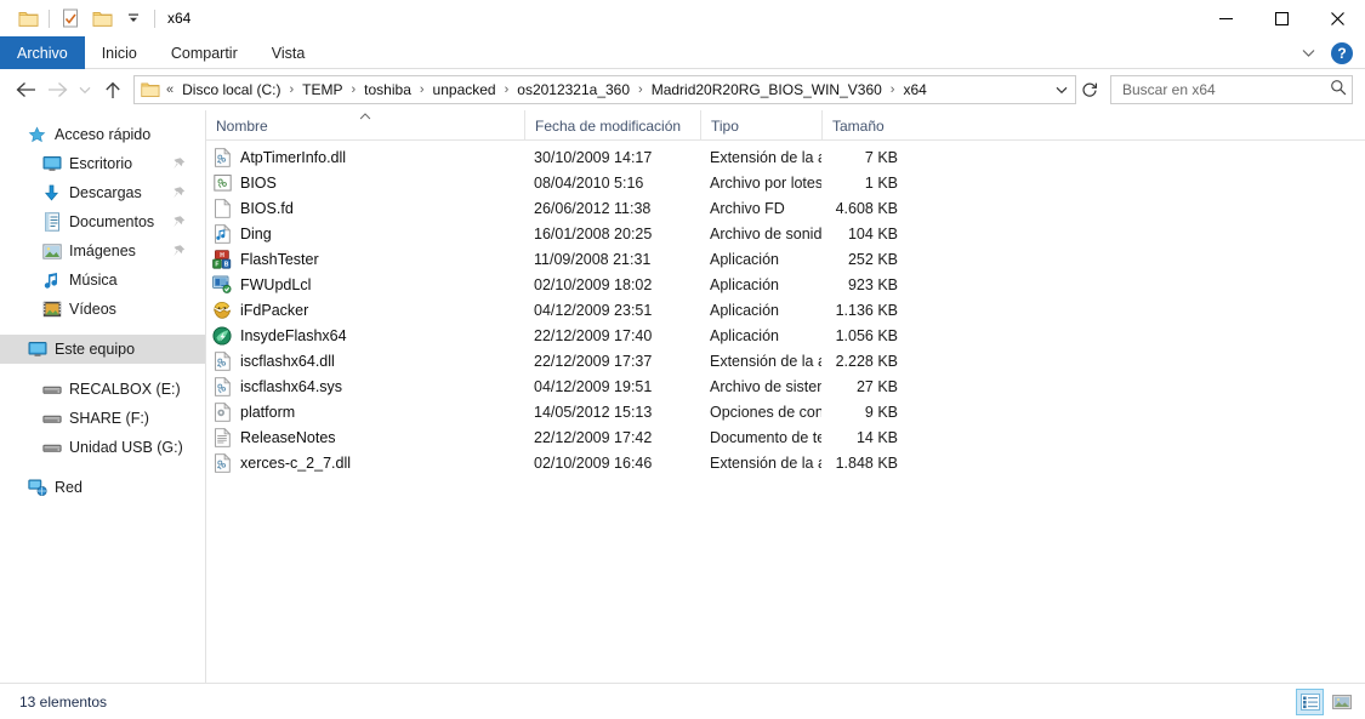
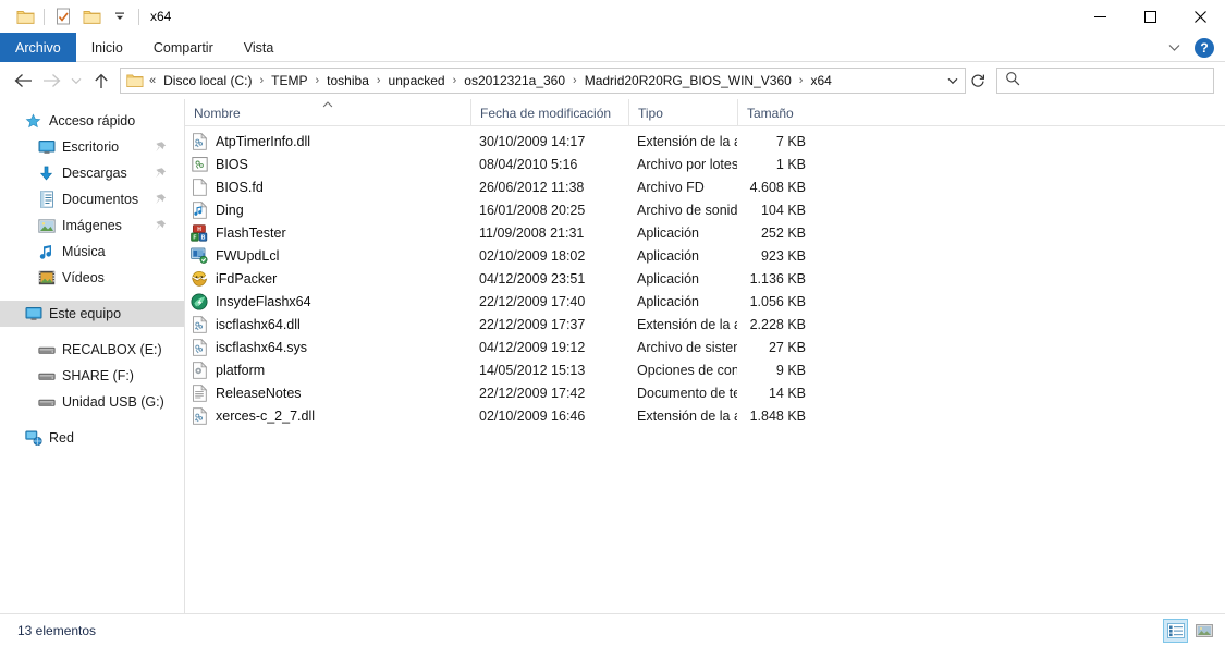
  x64
  Archivo
  Inicio
  Compartir
  Vista
  ?
  «
  Disco local (C:)
  ›
  TEMP
  ›
  toshiba
  ›
  unpacked
  ›
  os2012321a_360
  ›
  Madrid20R20RG_BIOS_WIN_V360
  ›
  x64
- Buscar en x64
  Acceso rápido
  Escritorio
  Descargas
  Documentos
  Imágenes
  Música
  Vídeos
  Este equipo
  RECALBOX (E:)
  SHARE (F:)
  Unidad USB (G:)
  Red
  Nombre
  Fecha de modificación
  Tipo
  Tamaño
  AtpTimerInfo.dll
  30/10/2009 14:17
  Extensión de la
  7 KB
  BIOS
  08/04/2010 5:16
  Archivo por lotes
  1 KB
  BIOS.fd
  26/06/2012 11:38
  Archivo FD
  4.608 KB
  Ding
  16/01/2008 20:25
  Archivo de sonid
  104 KB
  FlashTester
  11/09/2008 21:31
  Aplicación
  252 KB
  FWUpdLcl
  02/10/2009 18:02
  Aplicación
  923 KB
  iFdPacker
  04/12/2009 23:51
  Aplicación
  1.136 KB
  InsydeFlashx64
  22/12/2009 17:40
  Aplicación
  1.056 KB
  iscflashx64.dll
  22/12/2009 17:37
  Extensión de la
  2.228 KB
  iscflashx64.sys
- 04/12/2009 19:51
+ 04/12/2009 19:12
  Archivo de siste
  27 KB
  platform
  14/05/2012 15:13
  Opciones de con
  9 KB
  ReleaseNotes
  22/12/2009 17:42
  Documento de te
  14 KB
  xerces-c_2_7.dll
  02/10/2009 16:46
  Extensión de la
  1.848 KB
  13 elementos
